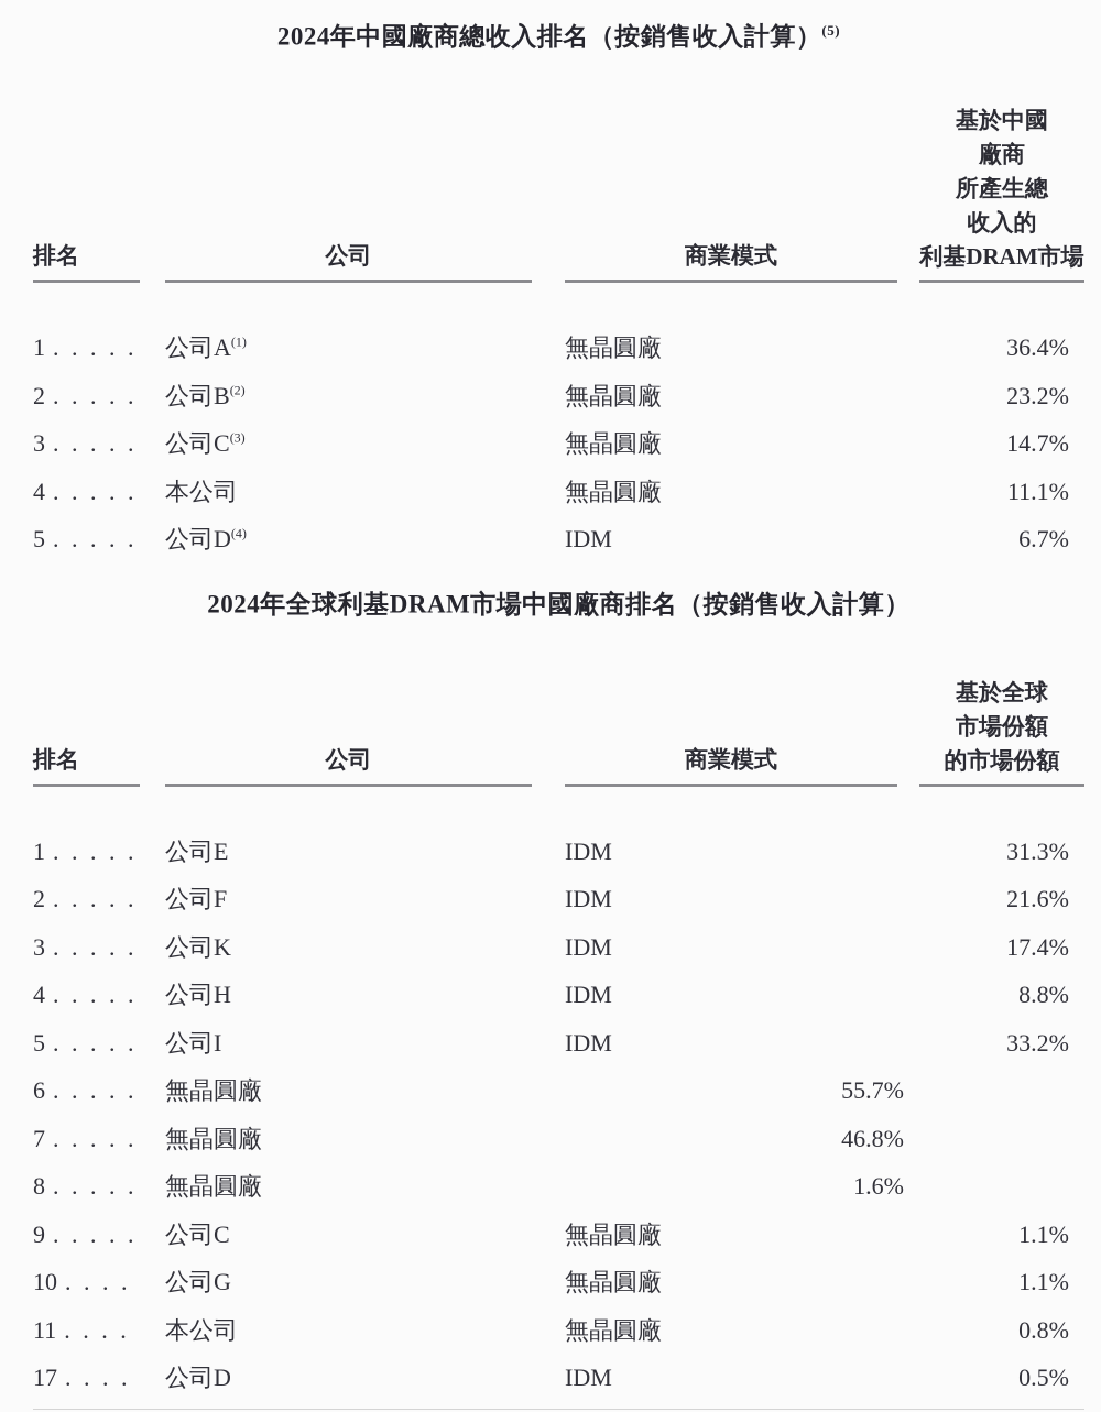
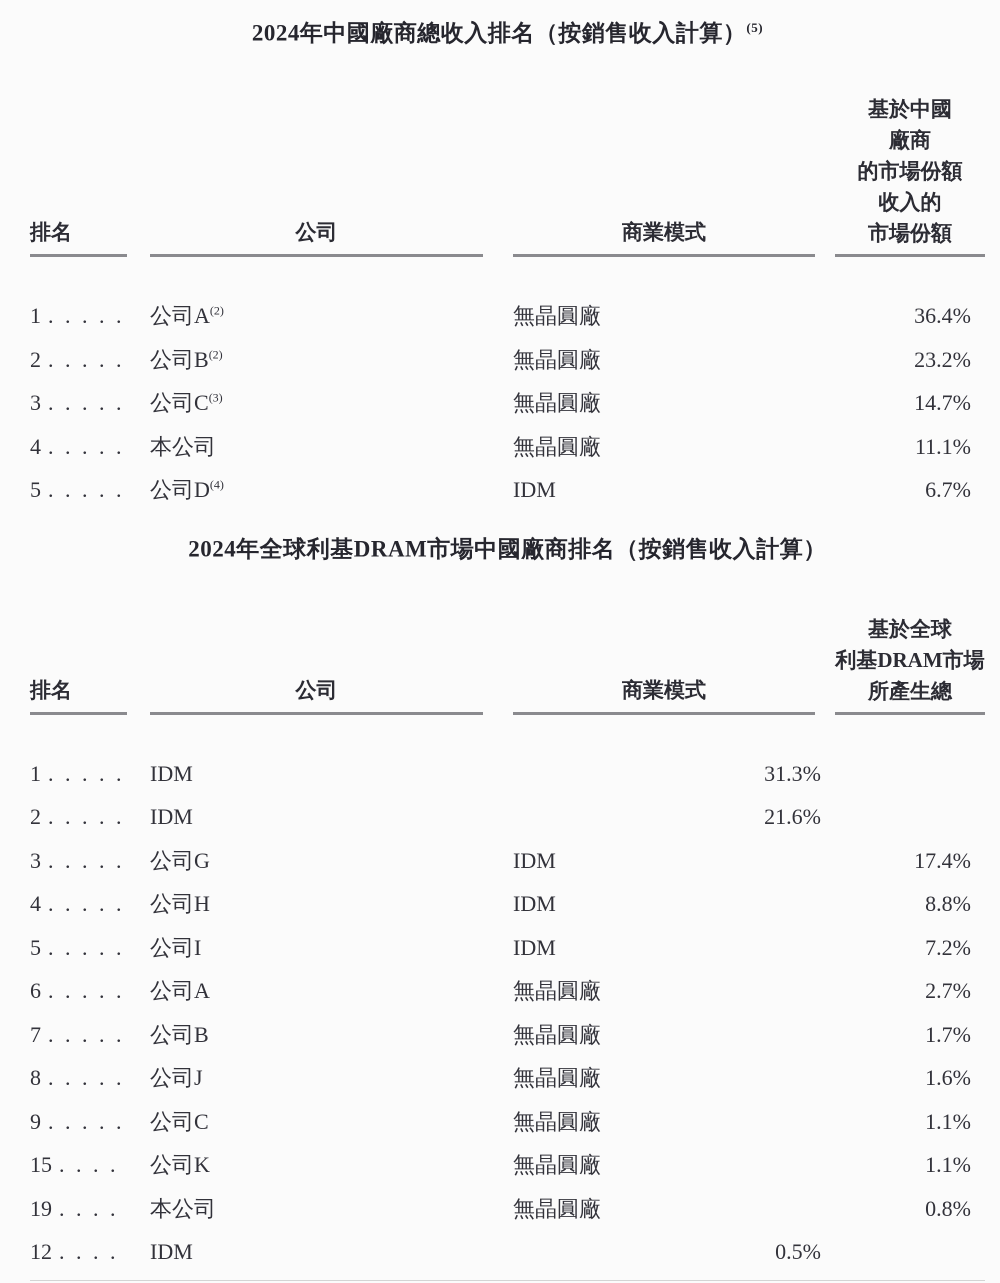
  2024年中國廠商總收入排名（按銷售收入計算）(5)
  排名
  公司
  商業模式
  基於中國
  廠商
- 所產生總
+ 的市場份額
  收入的
- 利基DRAM市場
+ 市場份額
  1 . . . . .
- 公司A(1)
+ 公司A(2)
  無晶圓廠
  36.4%
  2 . . . . .
  公司B(2)
  無晶圓廠
  23.2%
  3 . . . . .
  公司C(3)
  無晶圓廠
  14.7%
  4 . . . . .
  本公司
  無晶圓廠
  11.1%
  5 . . . . .
  公司D(4)
  IDM
  6.7%
  2024年全球利基DRAM市場中國廠商排名（按銷售收入計算）
  排名
  公司
  商業模式
  基於全球
- 市場份額
+ 利基DRAM市場
- 的市場份額
+ 所產生總
  1 . . . . .
- 公司E
  IDM
  31.3%
  2 . . . . .
- 公司F
  IDM
  21.6%
  3 . . . . .
- 公司K
+ 公司G
  IDM
  17.4%
  4 . . . . .
  公司H
  IDM
  8.8%
  5 . . . . .
  公司I
  IDM
- 33.2%
+ 7.2%
  6 . . . . .
+ 公司A
  無晶圓廠
- 55.7%
+ 2.7%
  7 . . . . .
+ 公司B
  無晶圓廠
- 46.8%
+ 1.7%
  8 . . . . .
+ 公司J
  無晶圓廠
  1.6%
  9 . . . . .
  公司C
  無晶圓廠
  1.1%
- 10 . . . .
+ 15 . . . .
- 公司G
+ 公司K
  無晶圓廠
  1.1%
- 11 . . . .
+ 19 . . . .
  本公司
  無晶圓廠
  0.8%
- 17 . . . .
+ 12 . . . .
- 公司D
  IDM
  0.5%
